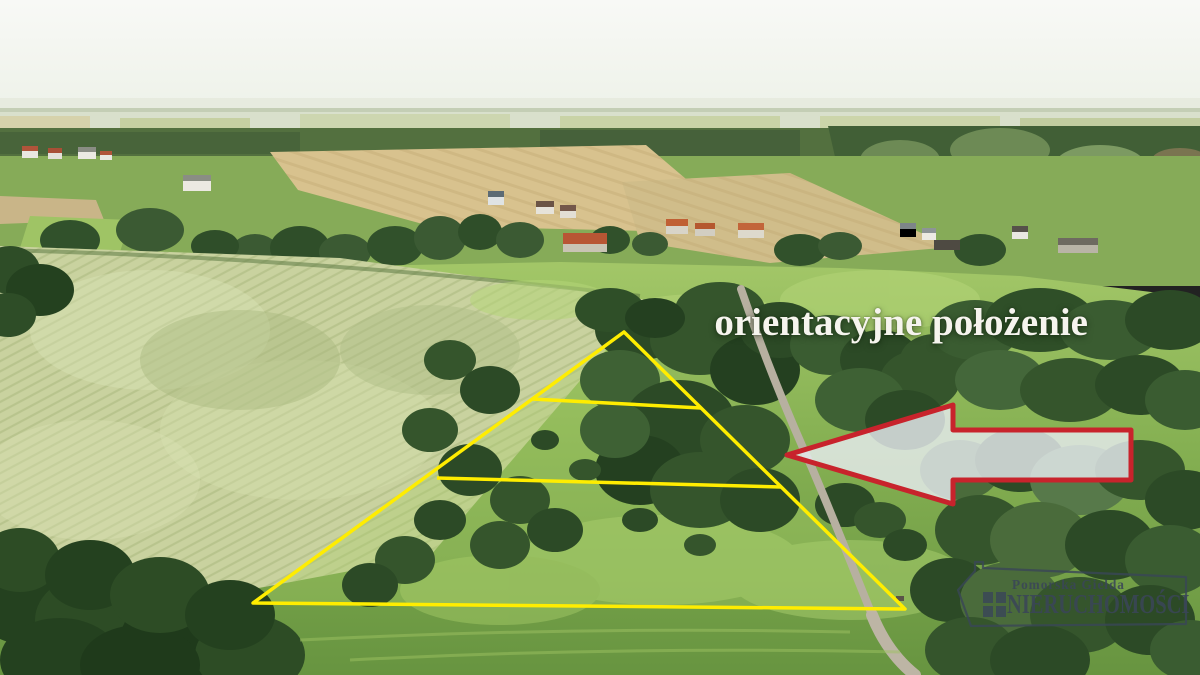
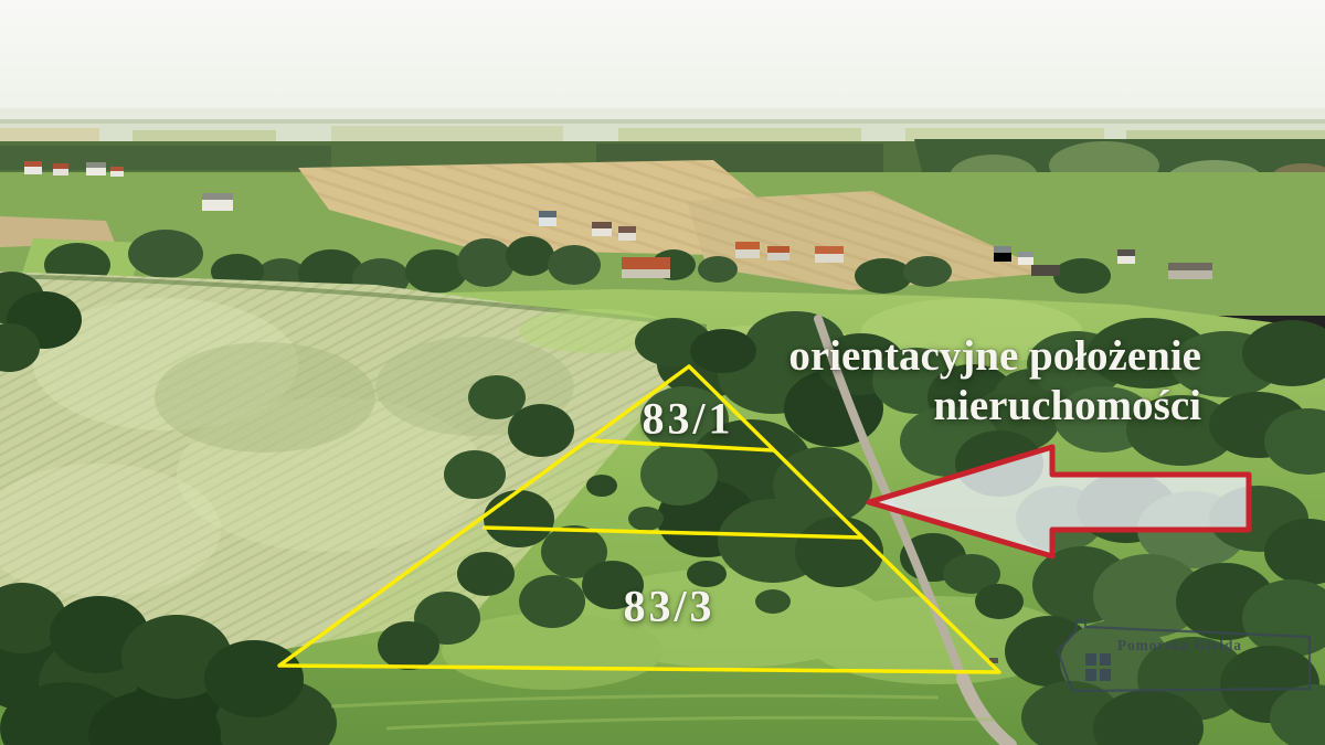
+ 83/1
+ 83/3
  orientacyjne położenie
+ nieruchomości
  Pomorska Giełda
- NIERUCHOMOŚCI
